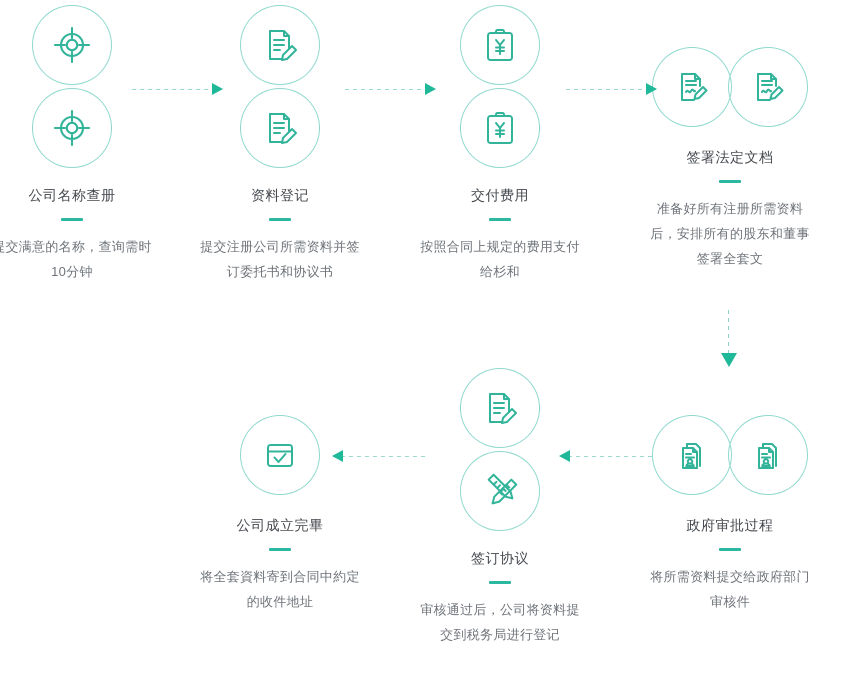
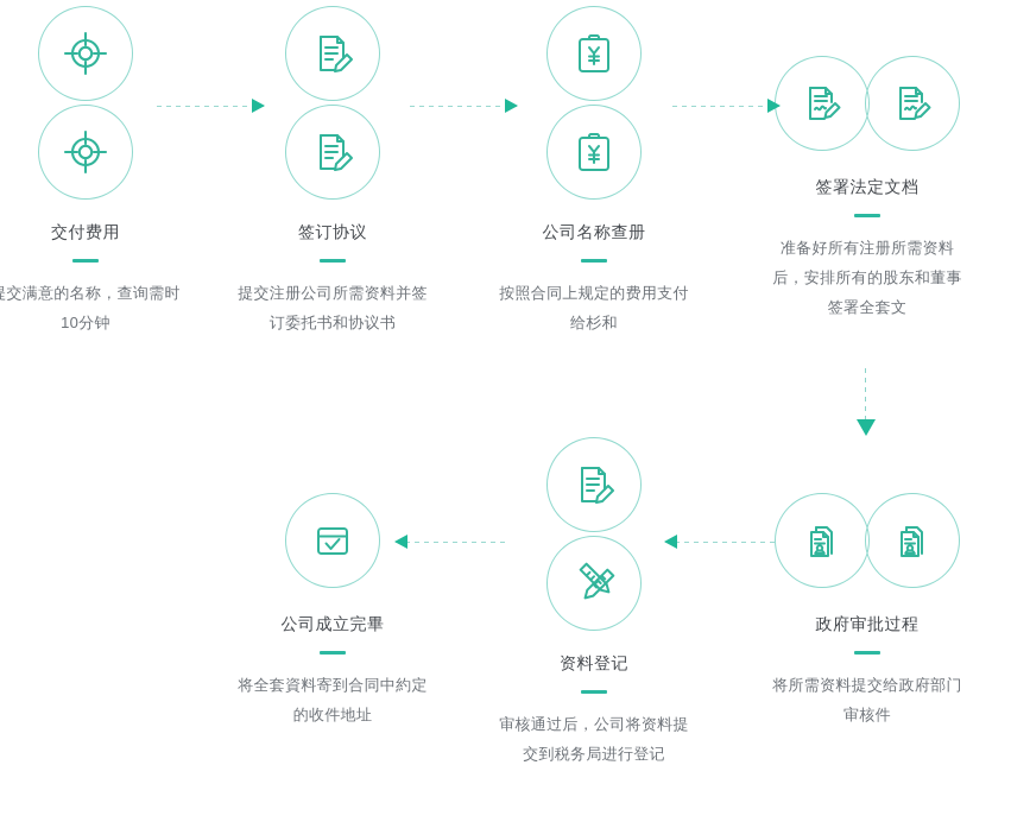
- 公司名称查册
+ 交付费用
  交满意的名称，查询需时10分钟
- 资料登记
+ 签订协议
  提交注册公司所需资料并签订委托书和协议书
- 交付费用
+ 公司名称查册
  按照合同上规定的费用支付给杉和
  签署法定文档
  准备好所有注册所需资料后，安排所有的股东和董事签署全套文
  政府审批过程
  将所需资料提交给政府部门审核件
- 签订协议
+ 资料登记
  审核通过后，公司将资料提交到税务局进行登记
  公司成立完畢
  将全套資料寄到合同中約定的收件地址
